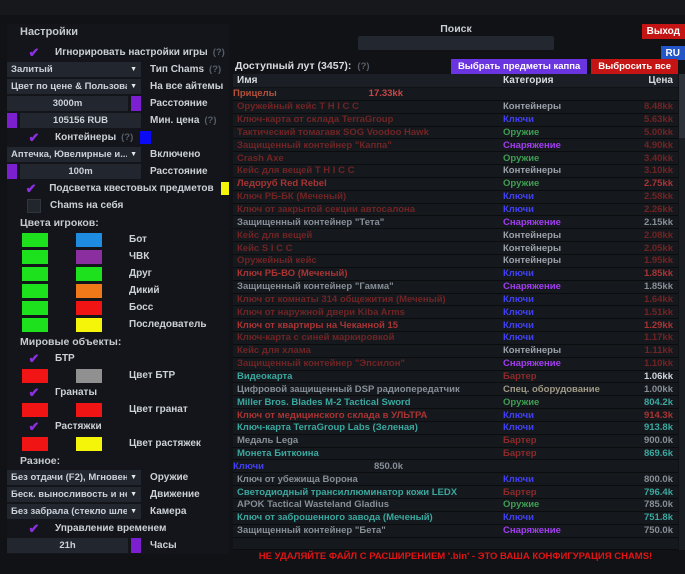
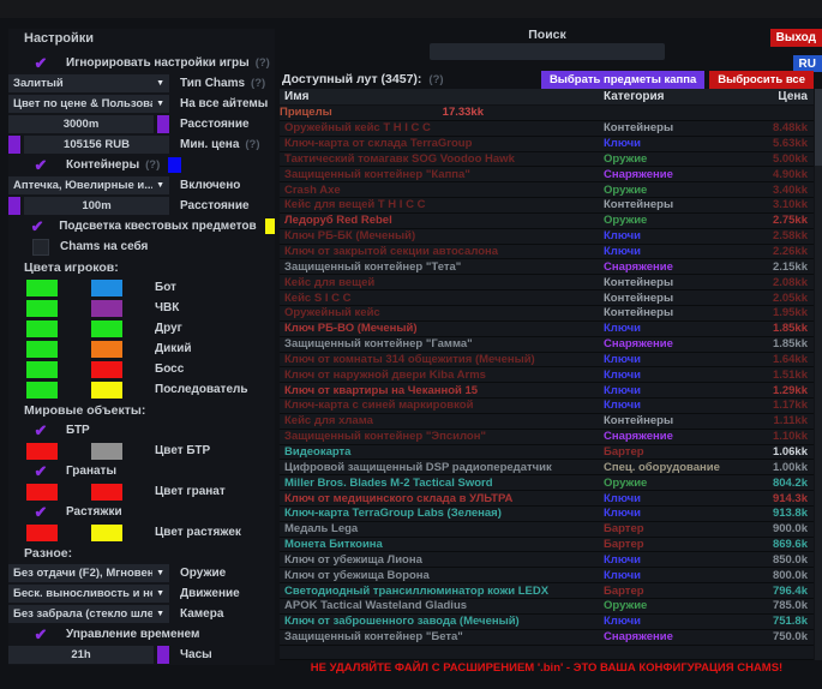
  Выход
  RU
  Поиск
  Настройки
  ✔
  Игнорировать настройки игры
  (?)
  Залитый
  Тип Chams
  (?)
  Цвет по цене & Пользов
  На все айтемы
  3000m
  Расстояние
  105156 RUB
  Мин. цена
  (?)
  ✔
  Контейнеры
  (?)
  Аптечка, Ювелирные и...
  Включено
  100m
  Расстояние
  ✔
  Подсветка квестовых предметов
  Chams на себя
  Цвета игроков:
  Бот
  ЧВК
  Друг
  Дикий
  Босс
  Последователь
  Мировые объекты:
  ✔
  БТР
  Цвет БТР
  ✔
  Гранаты
  Цвет гранат
  ✔
  Растяжки
  Цвет растяжек
  Разное:
  Без отдачи (F2), Мгновен
  Оружие
  Беск. выносливость и н
  Движение
  Без забрала (стекло шле
  Камера
  ✔
  Управление временем
  21h
  Часы
  Доступный лут (3457):
  (?)
  Выбрать предметы каппа
  Выбросить все
  Имя
  Категория
  Цена
  Прицелы
  17.33kk
  Оружейный кейс T H I C C
  Контейнеры
  8.48kk
  Ключ-карта от склада TerraGroup
  Ключи
  5.63kk
  Тактический томагавк SOG Voodoo Hawk
  Оружие
  5.00kk
  Защищенный контейнер "Каппа"
  Снаряжение
  4.90kk
  Crash Axe
  Оружие
  3.40kk
  Кейс для вещей T H I C C
  Контейнеры
  3.10kk
  Ледоруб Red Rebel
  Оружие
  2.75kk
  Ключ РБ-БК (Меченый)
  Ключи
  2.58kk
  Ключ от закрытой секции автосалона
  Ключи
  2.26kk
  Защищенный контейнер "Тета"
  Снаряжение
  2.15kk
  Кейс для вещей
  Контейнеры
  2.08kk
  Кейс S I C C
  Контейнеры
  2.05kk
  Оружейный кейс
  Контейнеры
  1.95kk
  Ключ РБ-ВО (Меченый)
  Ключи
  1.85kk
  Защищенный контейнер "Гамма"
  Снаряжение
  1.85kk
  Ключ от комнаты 314 общежития (Меченый)
  Ключи
  1.64kk
  Ключ от наружной двери Kiba Arms
  Ключи
  1.51kk
  Ключ от квартиры на Чеканной 15
  Ключи
  1.29kk
  Ключ-карта с синей маркировкой
  Ключи
  1.17kk
  Кейс для хлама
  Контейнеры
  1.11kk
  Защищенный контейнер "Эпсилон"
  Снаряжение
  1.10kk
  Видеокарта
  Бартер
  1.06kk
  Цифровой защищенный DSP радиопередатчик
  Спец. оборудование
  1.00kk
  Miller Bros. Blades M-2 Tactical Sword
  Оружие
  804.2k
  Ключ от медицинского склада в УЛЬТРА
  Ключи
  914.3k
  Ключ-карта TerraGroup Labs (Зеленая)
  Ключи
  913.8k
  Медаль Lega
  Бартер
  900.0k
  Монета Биткоина
  Бартер
  869.6k
+ Ключ от убежища Лиона
  Ключи
  850.0k
  Ключ от убежища Ворона
  Ключи
  800.0k
  Светодиодный трансиллюминатор кожи LEDX
  Бартер
  796.4k
  APOK Tactical Wasteland Gladius
  Оружие
  785.0k
  Ключ от заброшенного завода (Меченый)
  Ключи
  751.8k
  Защищенный контейнер "Бета"
  Снаряжение
  750.0k
  НЕ УДАЛЯЙТЕ ФАЙЛ С РАСШИРЕНИЕМ '.bin' - ЭТО ВАША КОНФИГУРАЦИЯ CHAMS!
